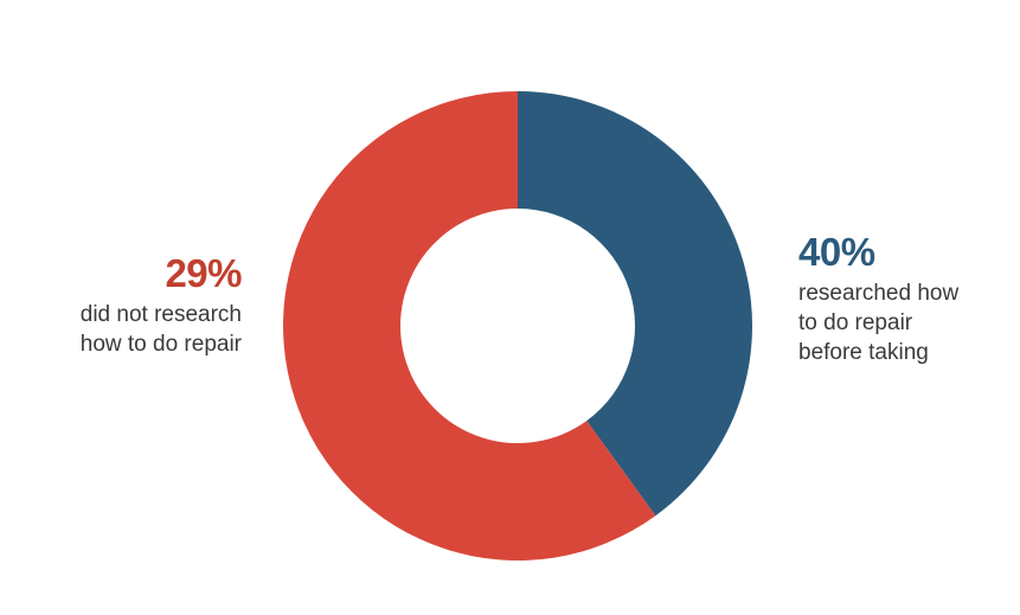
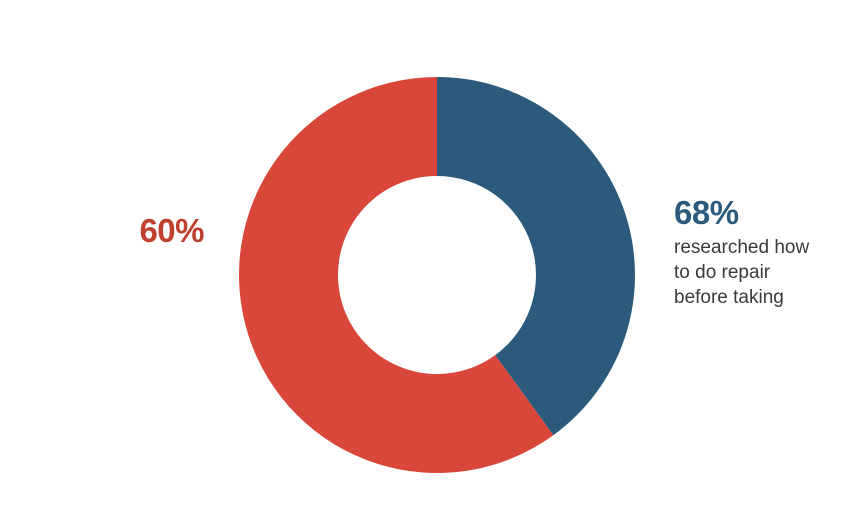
- 29%
+ 60%
- did not research
- how to do repair
- 40%
+ 68%
  researched how
  to do repair
  before taking
